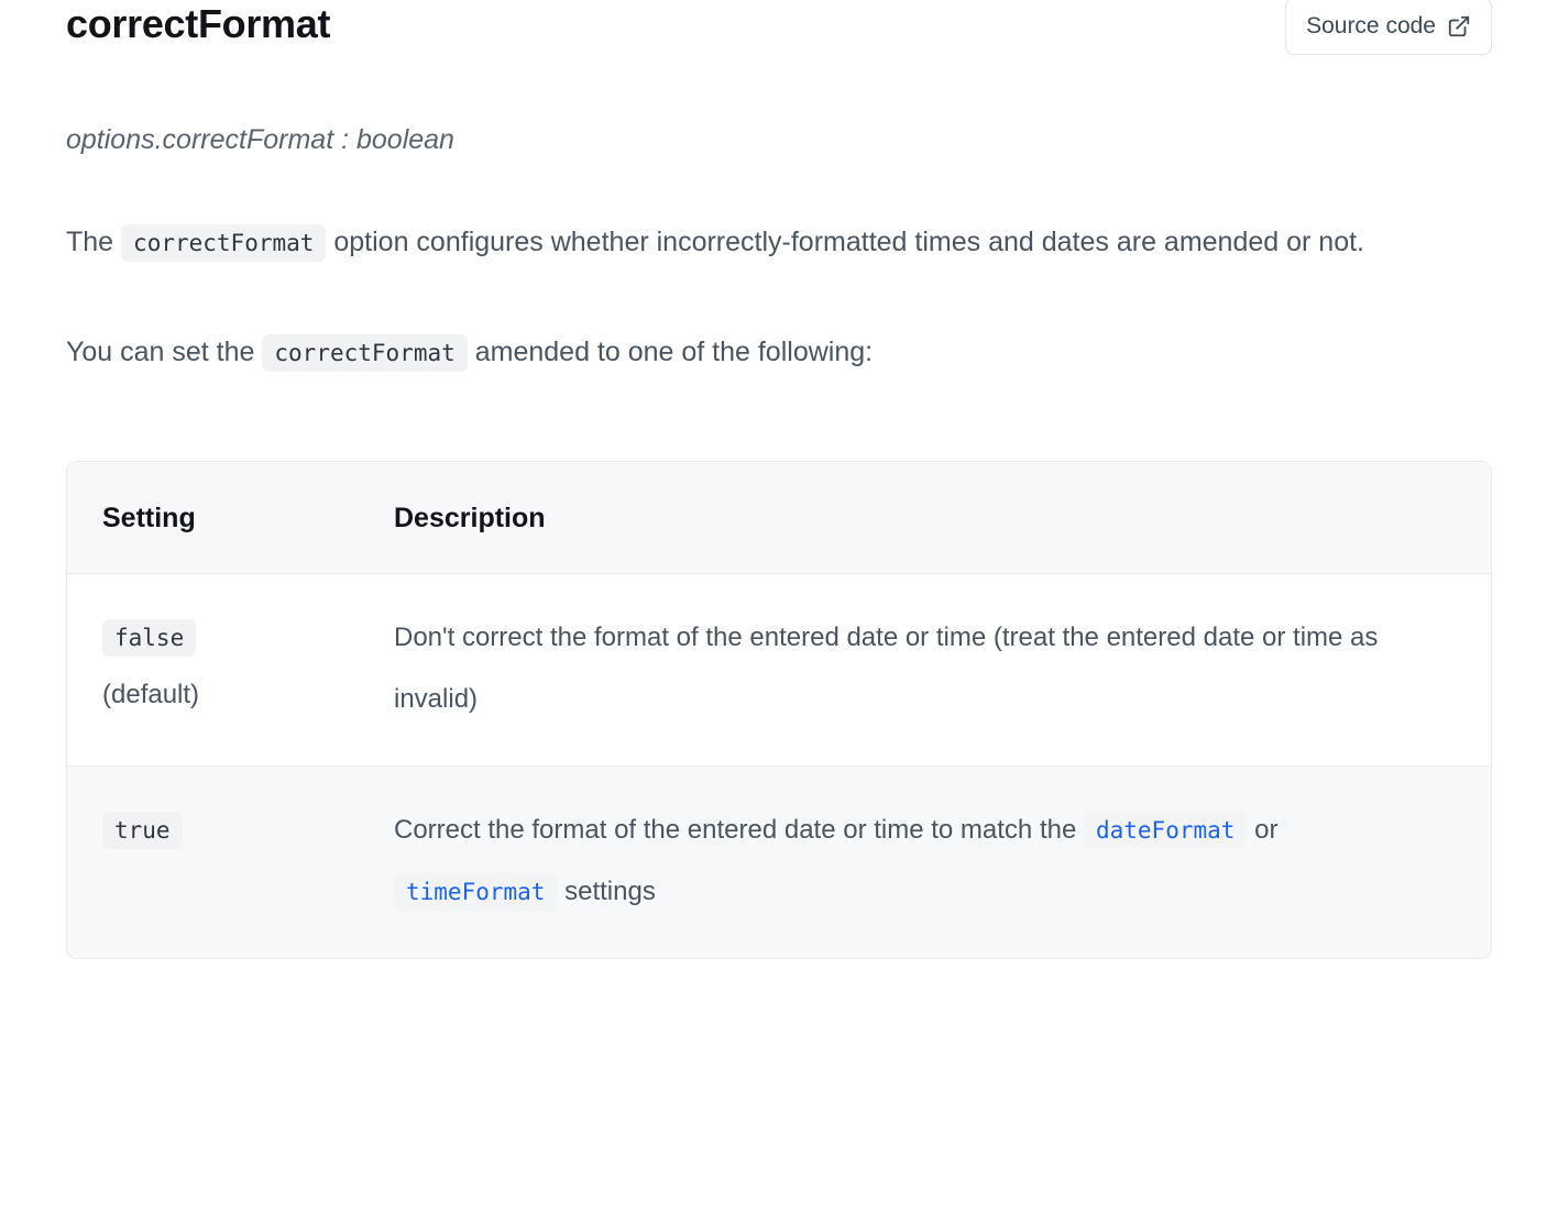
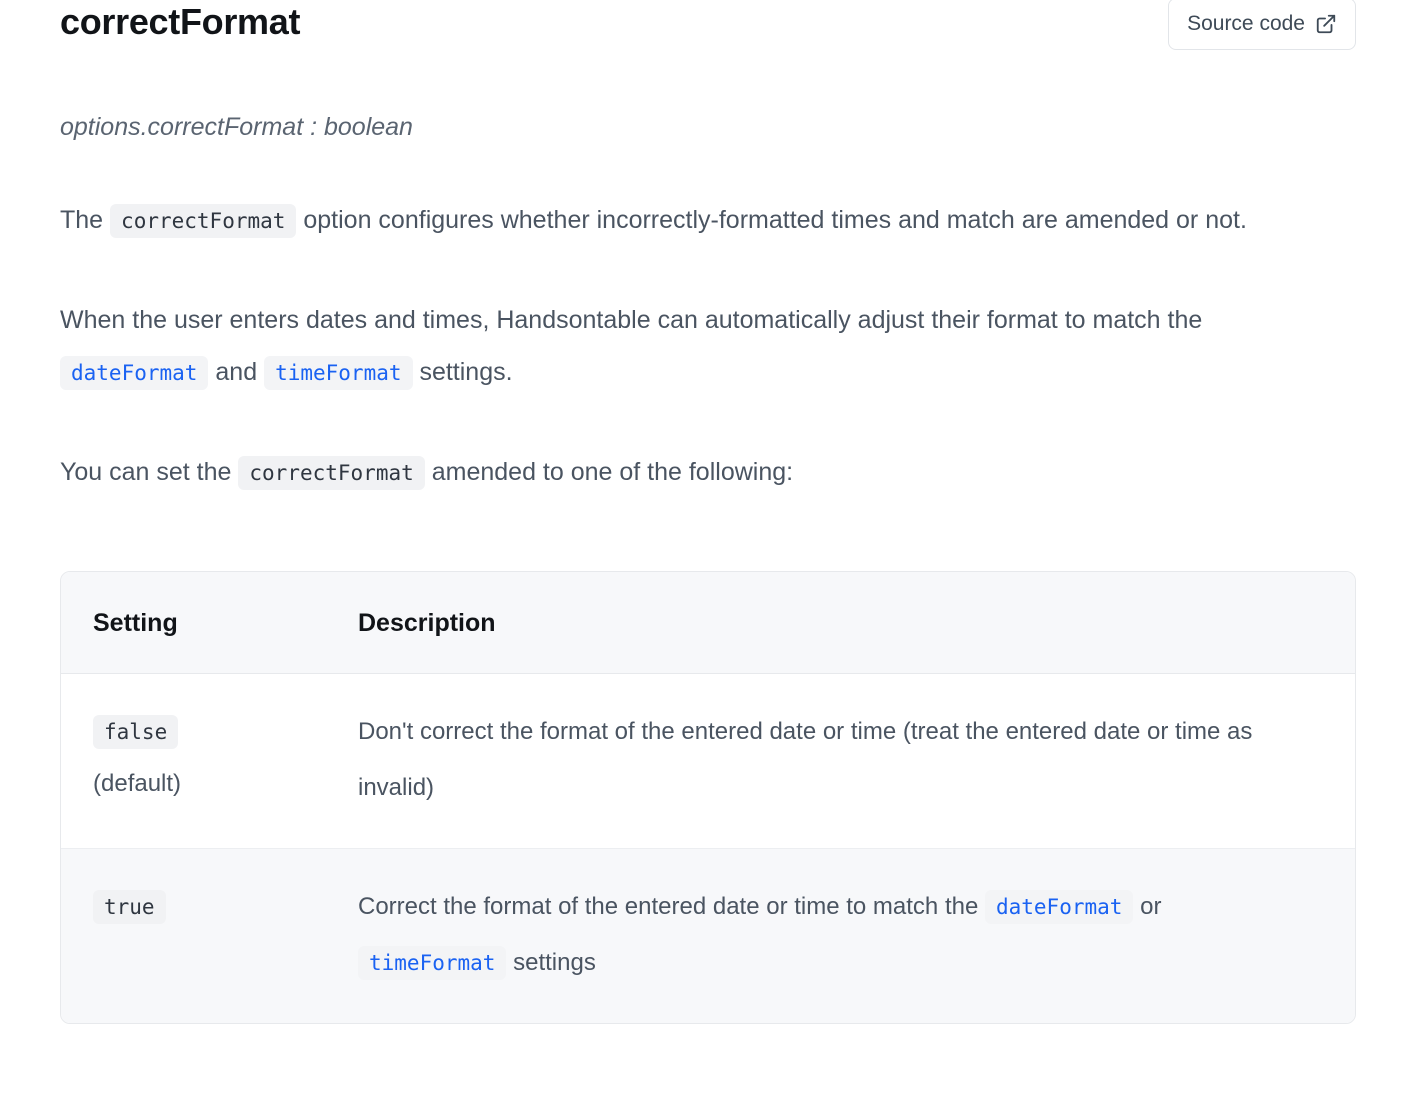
  correctFormat
  Source code
  options.correctFormat : boolean
- The correctFormat option configures whether incorrectly-formatted times and dates are amended or not.
+ The correctFormat option configures whether incorrectly-formatted times and match are amended or not.
+ When the user enters dates and times, Handsontable can automatically adjust their format to match the dateFormat and timeFormat settings.
  You can set the correctFormat amended to one of the following:
  Setting	Description
  false (default)	Don't correct the format of the entered date or time (treat the entered date or time as invalid)
  true	Correct the format of the entered date or time to match the dateFormat or timeFormat settings
